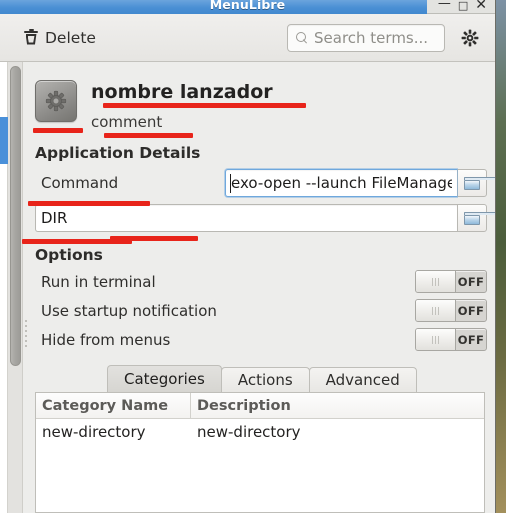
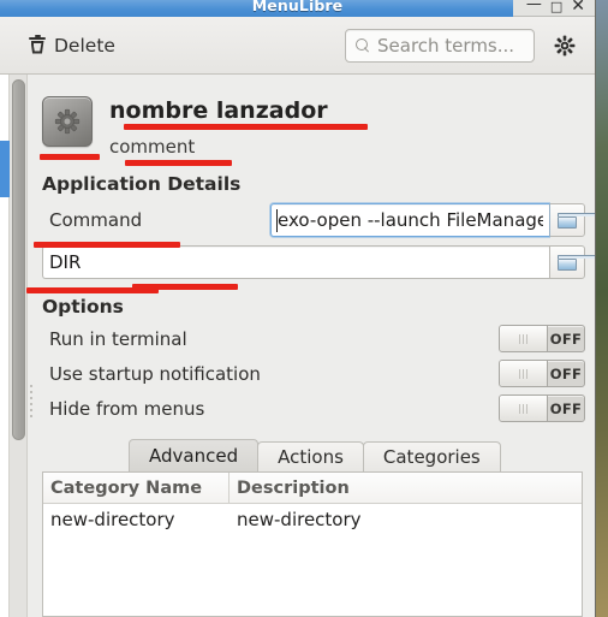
  MenuLibre
  —
  □
  ✕
  Delete
  Search terms...
  nombre lanzador
  comment
  Application Details
  Command
  exo-open --launch FileManage
  DIR
  Options
  Run in terminal
  OFF
  Use startup notification
  OFF
  Hide from menus
  OFF
- Categories
+ Advanced
  Actions
- Advanced
+ Categories
  Category Name
  Description
  new-directory
  new-directory
